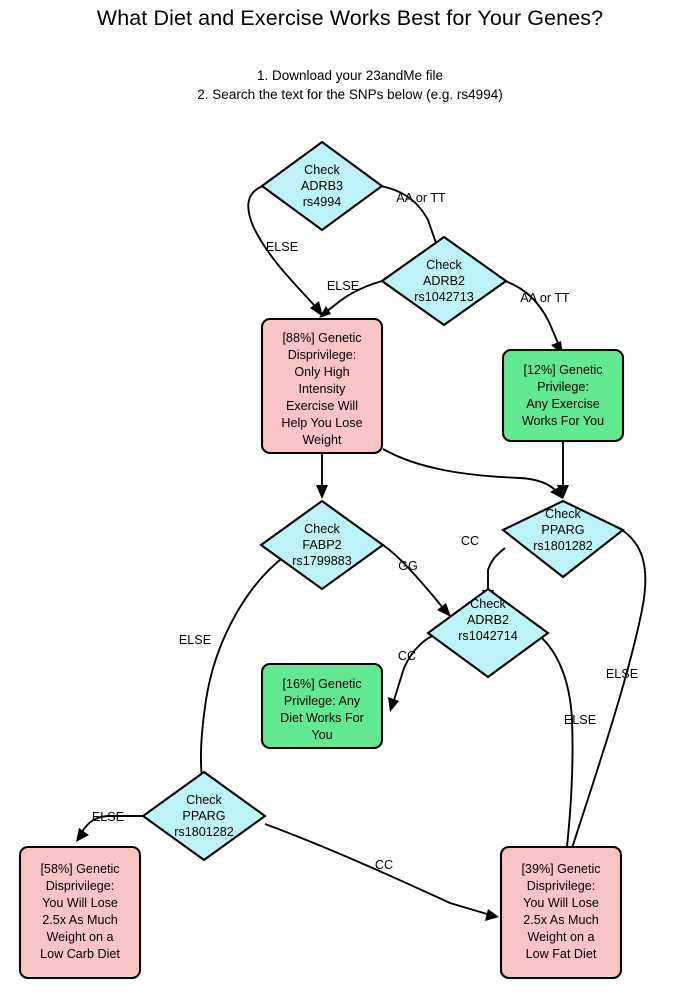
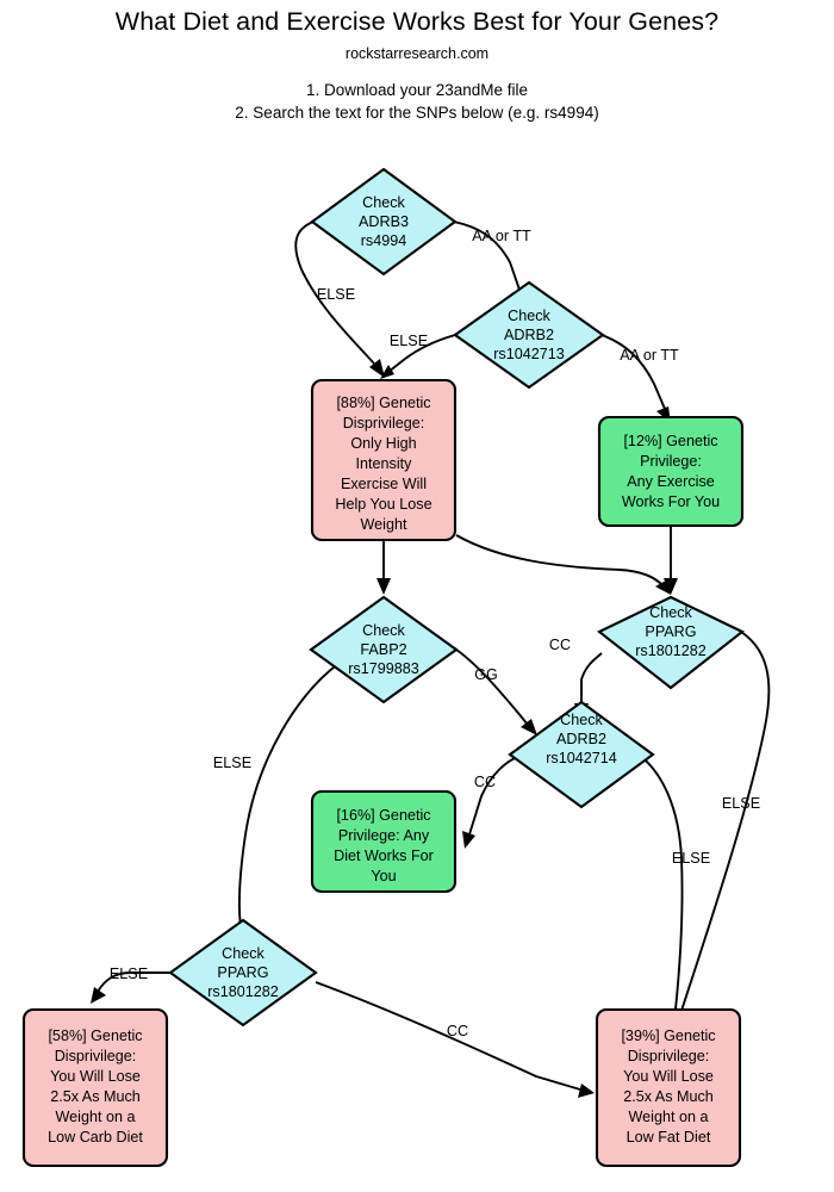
  What Diet and Exercise Works Best for Your Genes?
+ rockstarresearch.com
  1. Download your 23andMe file
  2. Search the text for the SNPs below (e.g. rs4994)
  AA or TT
  ELSE
  ELSE
  AA or TT
  GG
  CC
  CC
  ELSE
  ELSE
  ELSE
  ELSE
  CC
  Check
  ADRB3
  rs4994
  Check
  ADRB2
  rs1042713
  [88%] Genetic
  Disprivilege:
  Only High
  Intensity
  Exercise Will
  Help You Lose
  Weight
  [12%] Genetic
  Privilege:
  Any Exercise
  Works For You
  Check
  FABP2
  rs1799883
  Check
  PPARG
  rs1801282
  Check
  ADRB2
  rs1042714
  [16%] Genetic
  Privilege: Any
  Diet Works For
  You
  Check
  PPARG
  rs1801282
  [58%] Genetic
  Disprivilege:
  You Will Lose
  2.5x As Much
  Weight on a
  Low Carb Diet
  [39%] Genetic
  Disprivilege:
  You Will Lose
  2.5x As Much
  Weight on a
  Low Fat Diet
